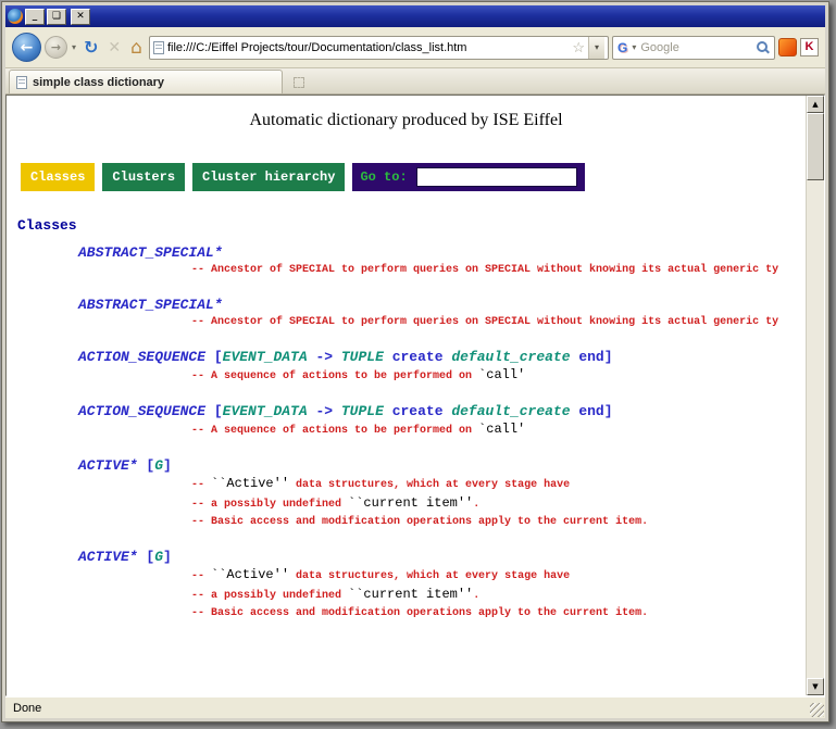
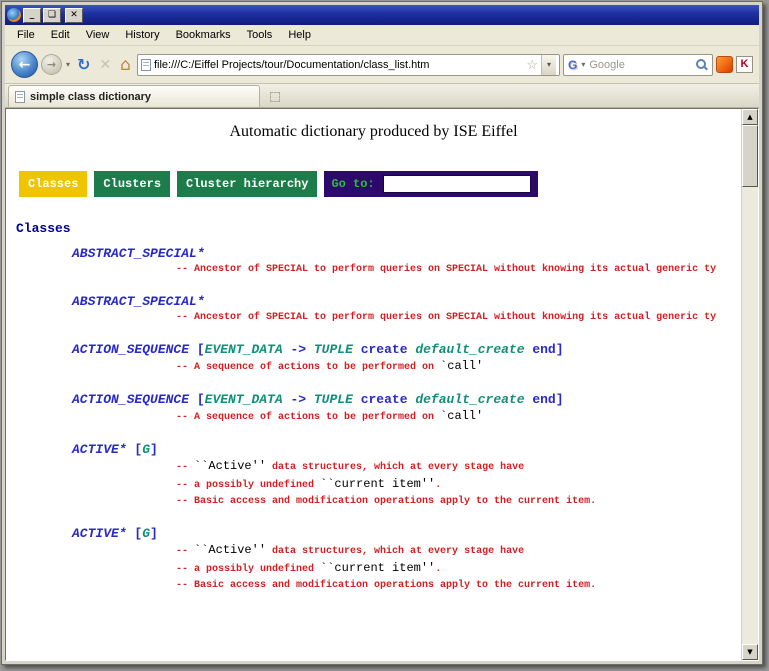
  _
  ❏
  ✕
+ File
+ Edit
+ View
+ History
+ Bookmarks
+ Tools
+ Help
  ←
  →
  ▾
  ↻
  ✕
  ⌂
  file:///C:/Eiffel Projects/tour/Documentation/class_list.htm
  ☆
  ▾
  G
  ▾
  Google
  K
  simple class dictionary
  Automatic dictionary produced by ISE Eiffel
  Classes
  Clusters
  Cluster hierarchy
  Go to:
  Classes
  ABSTRACT_SPECIAL*
  -- Ancestor of SPECIAL to perform queries on SPECIAL without knowing its actual generic ty
  ABSTRACT_SPECIAL*
  -- Ancestor of SPECIAL to perform queries on SPECIAL without knowing its actual generic ty
  ACTION_SEQUENCE [EVENT_DATA -> TUPLE create default_create end]
  -- A sequence of actions to be performed on `call'
  ACTION_SEQUENCE [EVENT_DATA -> TUPLE create default_create end]
  -- A sequence of actions to be performed on `call'
  ACTIVE* [G]
  -- ``Active'' data structures, which at every stage have
  -- a possibly undefined ``current item''.
  -- Basic access and modification operations apply to the current item.
  ACTIVE* [G]
  -- ``Active'' data structures, which at every stage have
  -- a possibly undefined ``current item''.
  -- Basic access and modification operations apply to the current item.
  ▲
  ▼
- Done
